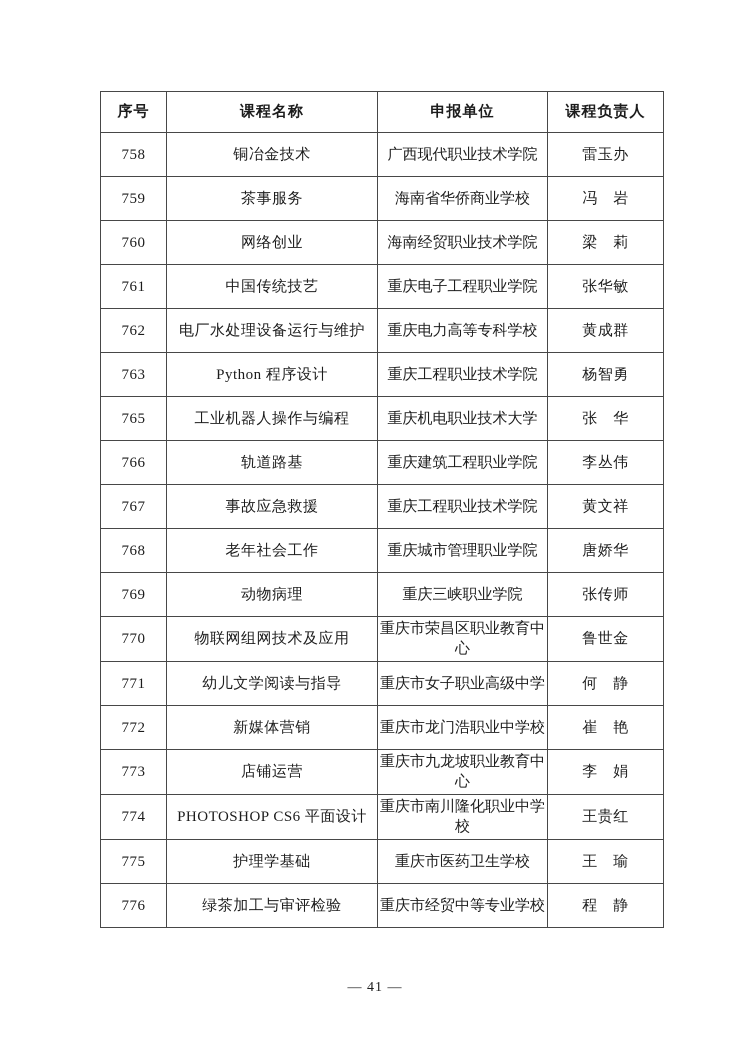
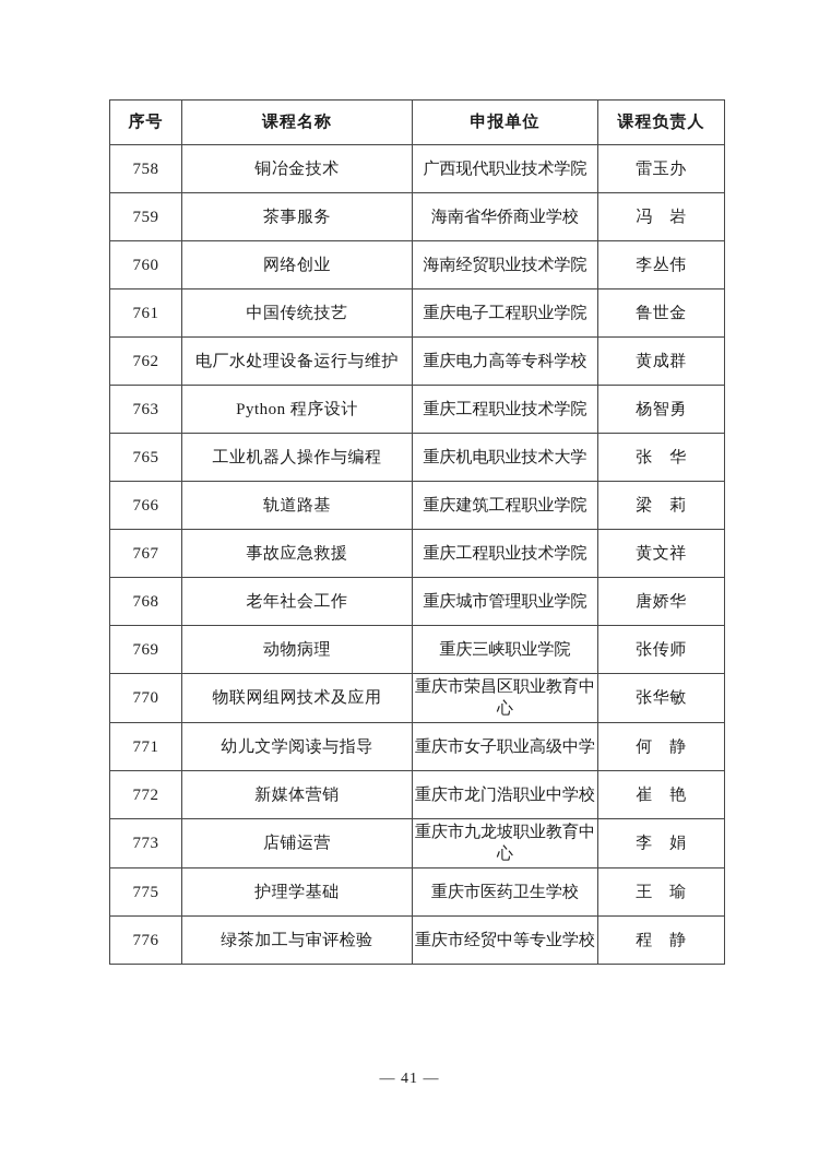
  序号	课程名称	申报单位	课程负责人
  758	铜冶金技术	广西现代职业技术学院	雷玉办
  759	茶事服务	海南省华侨商业学校	冯 岩
- 760	网络创业	海南经贸职业技术学院	梁 莉
+ 760	网络创业	海南经贸职业技术学院	李丛伟
- 761	中国传统技艺	重庆电子工程职业学院	张华敏
+ 761	中国传统技艺	重庆电子工程职业学院	鲁世金
  762	电厂水处理设备运行与维护	重庆电力高等专科学校	黄成群
  763	Python 程序设计	重庆工程职业技术学院	杨智勇
  765	工业机器人操作与编程	重庆机电职业技术大学	张 华
- 766	轨道路基	重庆建筑工程职业学院	李丛伟
+ 766	轨道路基	重庆建筑工程职业学院	梁 莉
  767	事故应急救援	重庆工程职业技术学院	黄文祥
  768	老年社会工作	重庆城市管理职业学院	唐娇华
  769	动物病理	重庆三峡职业学院	张传师
- 770	物联网组网技术及应用	重庆市荣昌区职业教育中心	鲁世金
+ 770	物联网组网技术及应用	重庆市荣昌区职业教育中心	张华敏
  771	幼儿文学阅读与指导	重庆市女子职业高级中学	何 静
  772	新媒体营销	重庆市龙门浩职业中学校	崔 艳
  773	店铺运营	重庆市九龙坡职业教育中心	李 娟
- 774	PHOTOSHOP CS6 平面设计	重庆市南川隆化职业中学校	王贵红
  775	护理学基础	重庆市医药卫生学校	王 瑜
  776	绿茶加工与审评检验	重庆市经贸中等专业学校	程 静
  — 41 —
